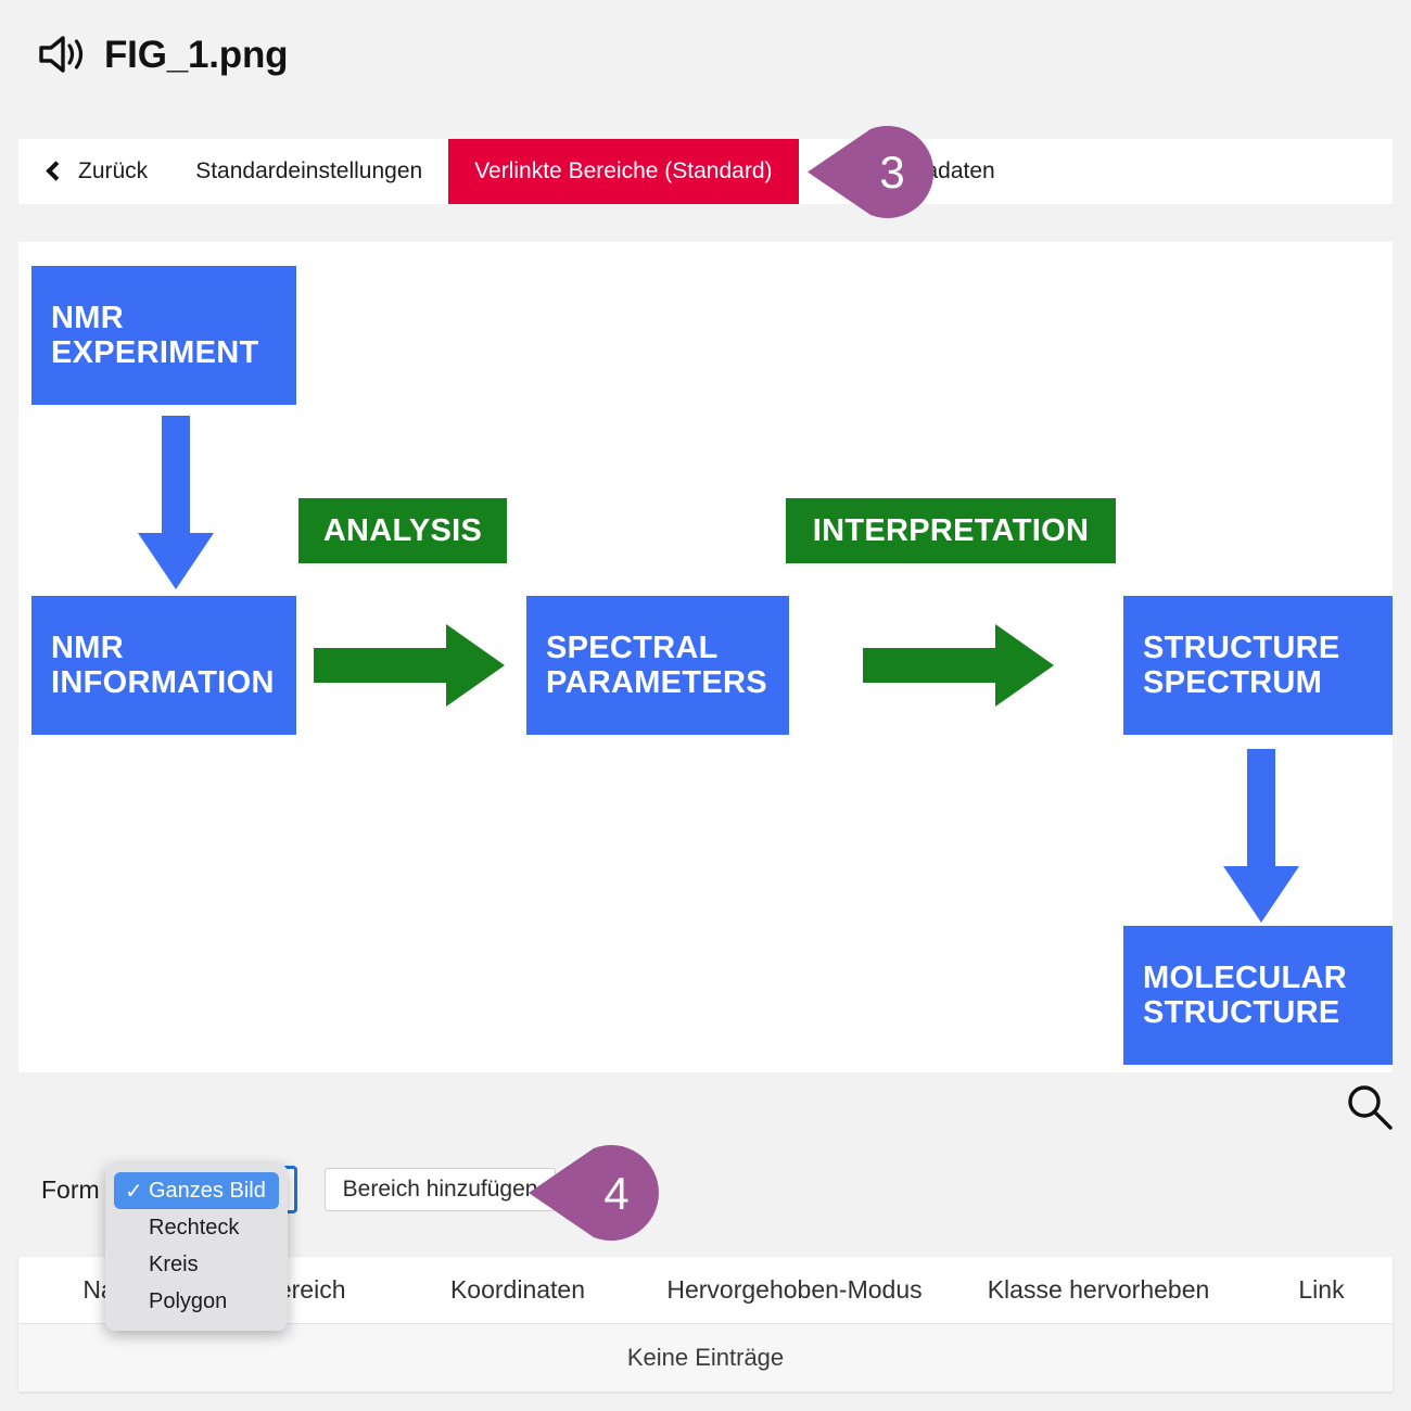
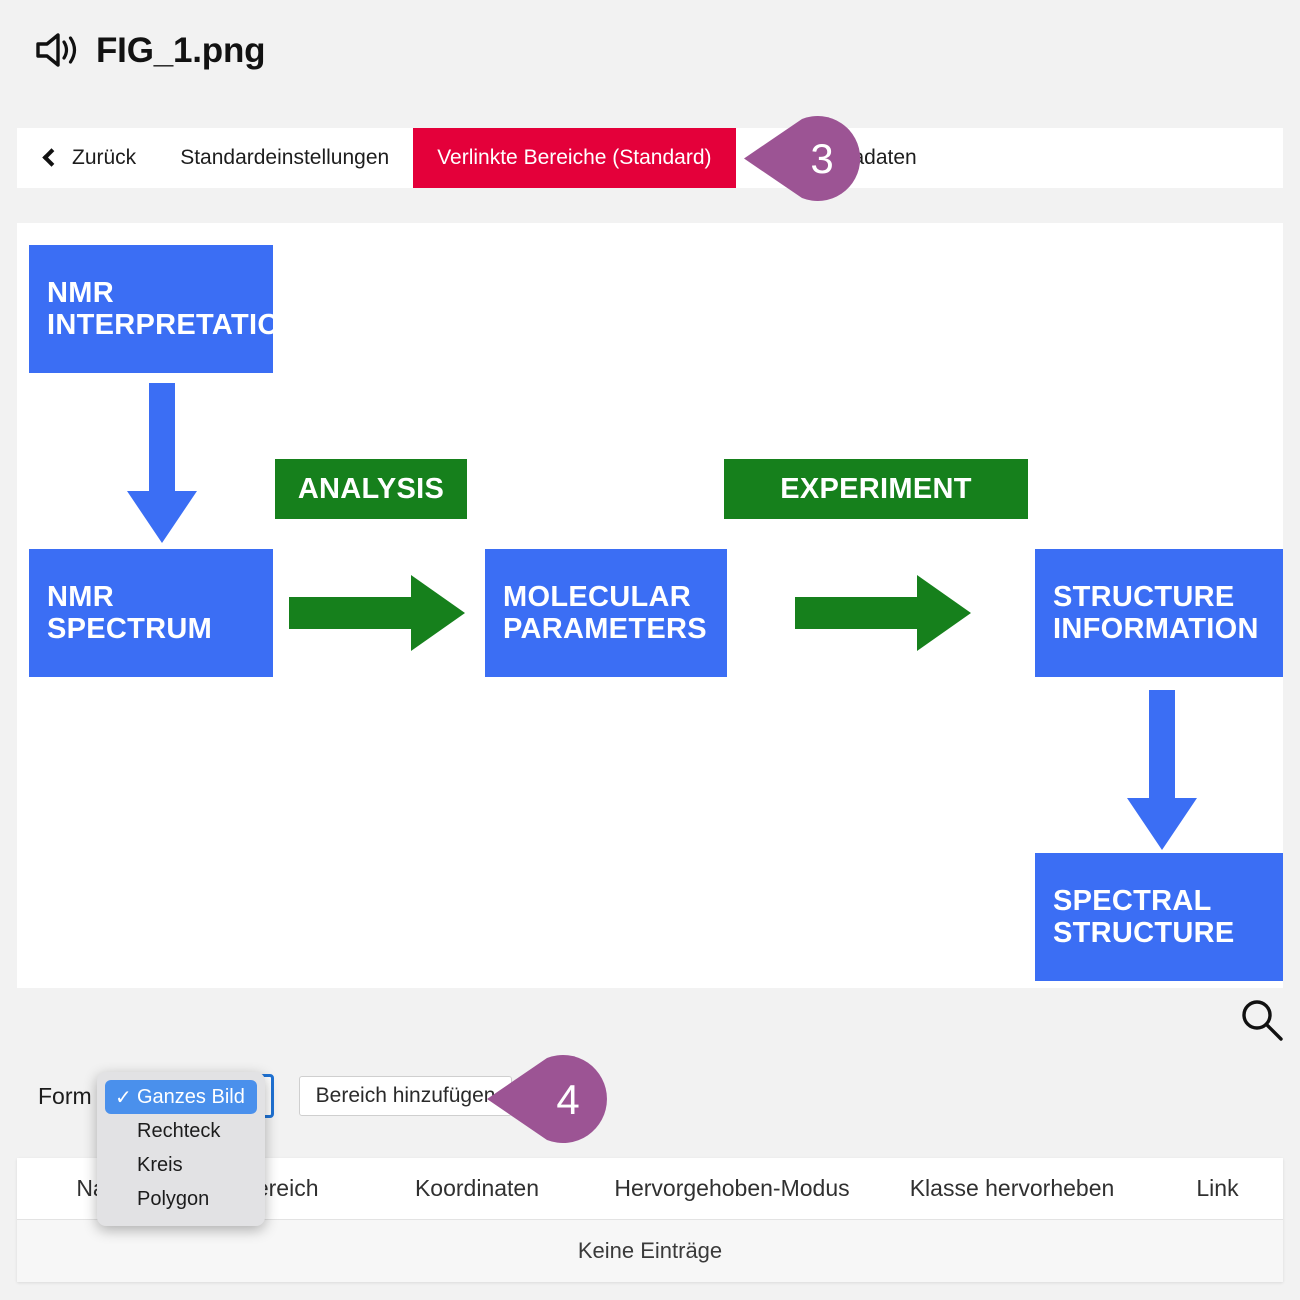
  FIG_1.png
  Zurück
  Standardeinstellungen
  Verlinkte Bereiche (Standard)
  3
  NMR
- EXPERIMENT
+ INTERPRETATION
  NMR
- INFORMATION
+ SPECTRUM
  ANALYSIS
- SPECTRAL
+ MOLECULAR
  PARAMETERS
- INTERPRETATION
+ EXPERIMENT
  STRUCTURE
- SPECTRUM
+ INFORMATION
- MOLECULAR
+ SPECTRAL
  STRUCTURE
  Form
  Bereich hinzufügen
  4
  reich
  Koordinaten
  Hervorgehoben-Modus
  Klasse hervorheben
  Link
  Keine Einträge
  ✓
  Ganzes Bild
  Rechteck
  Kreis
  Polygon
